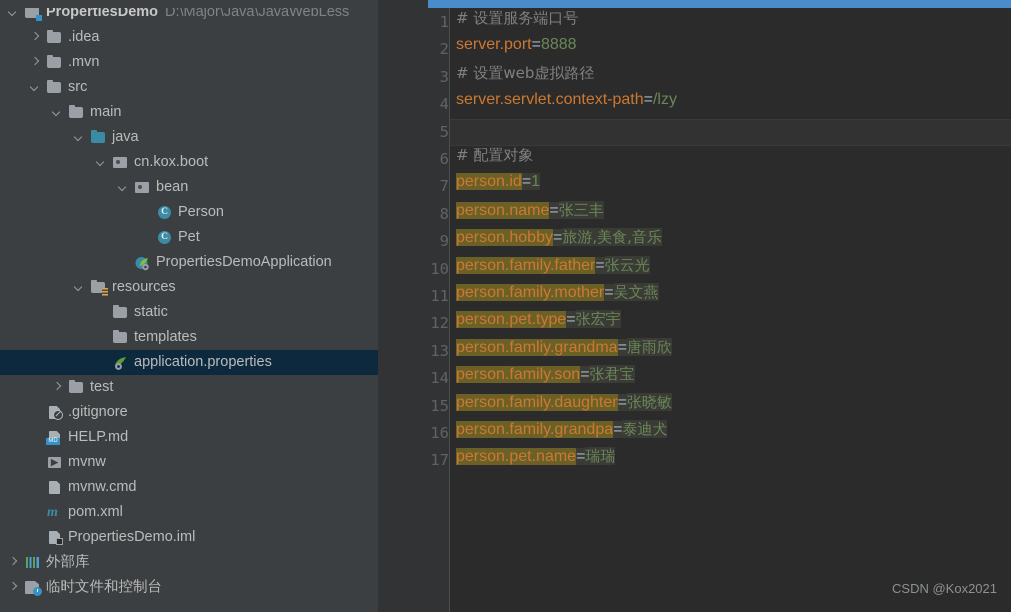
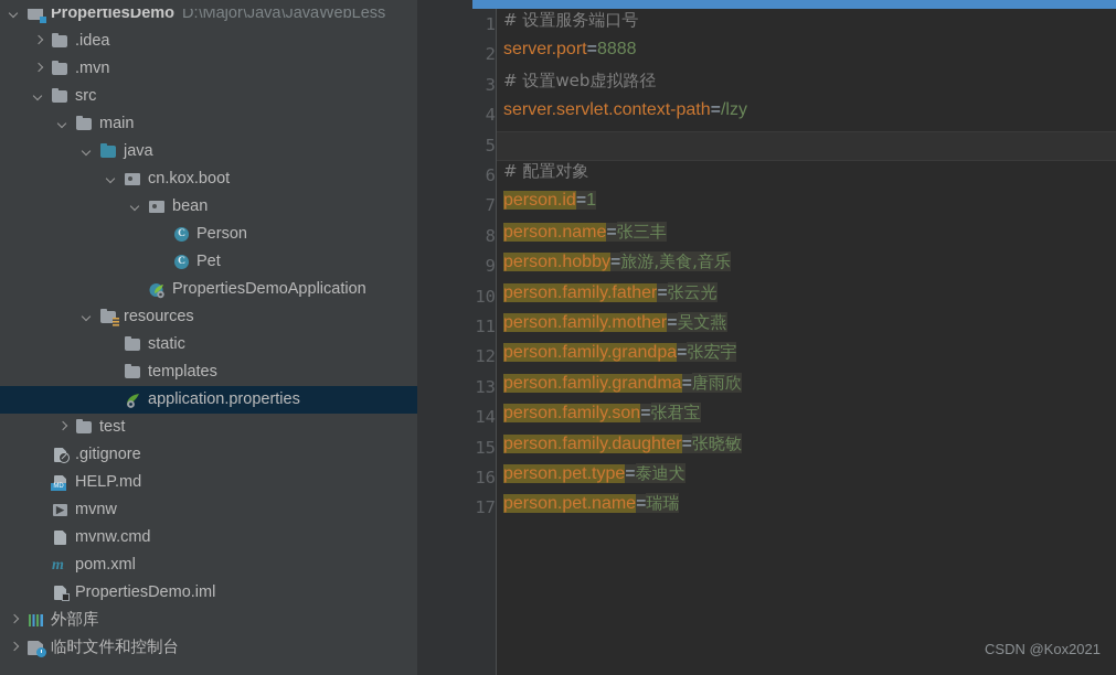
  PropertiesDemo
  D:\Major\Java\JavaWebLess
  .idea
  .mvn
  src
  main
  java
  cn.kox.boot
  bean
  C
  Person
  C
  Pet
  PropertiesDemoApplication
  resources
  static
  templates
  application.properties
  test
  .gitignore
  HELP.md
  ▶
  mvnw
  mvnw.cmd
  m
  pom.xml
  PropertiesDemo.iml
  外部库
  临时文件和控制台
  1
  2
  3
  4
  5
  6
  7
  8
  9
  10
  11
  12
  13
  14
  15
  16
  17
  # 设置服务端口号
  server.port=8888
  # 设置web虚拟路径
  server.servlet.context-path=/lzy
  # 配置对象
  person.id=1
  person.name=张三丰
  person.hobby=旅游,美食,音乐
  person.family.father=张云光
  person.family.mother=吴文燕
- person.pet.type=张宏宇
+ person.family.grandpa=张宏宇
  person.famliy.grandma=唐雨欣
  person.family.son=张君宝
  person.family.daughter=张晓敏
- person.family.grandpa=泰迪犬
+ person.pet.type=泰迪犬
  person.pet.name=瑞瑞
  CSDN @Kox2021
